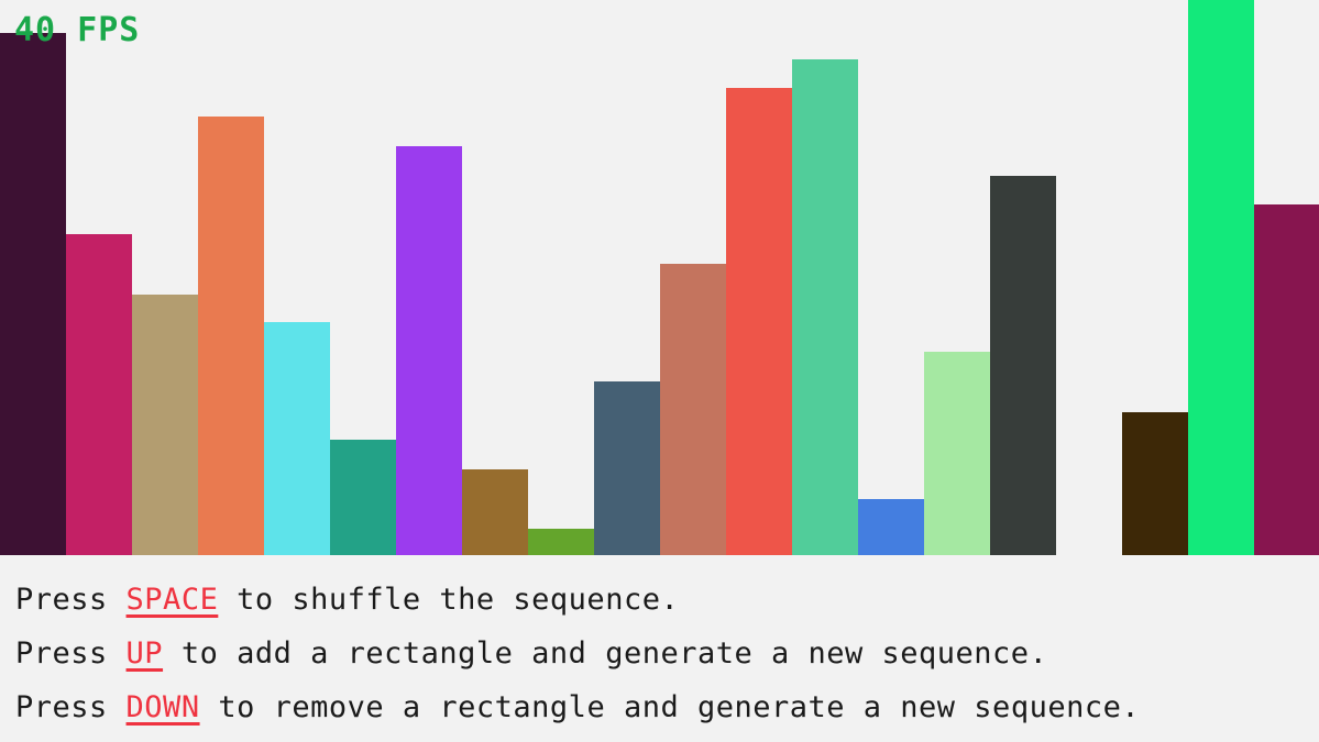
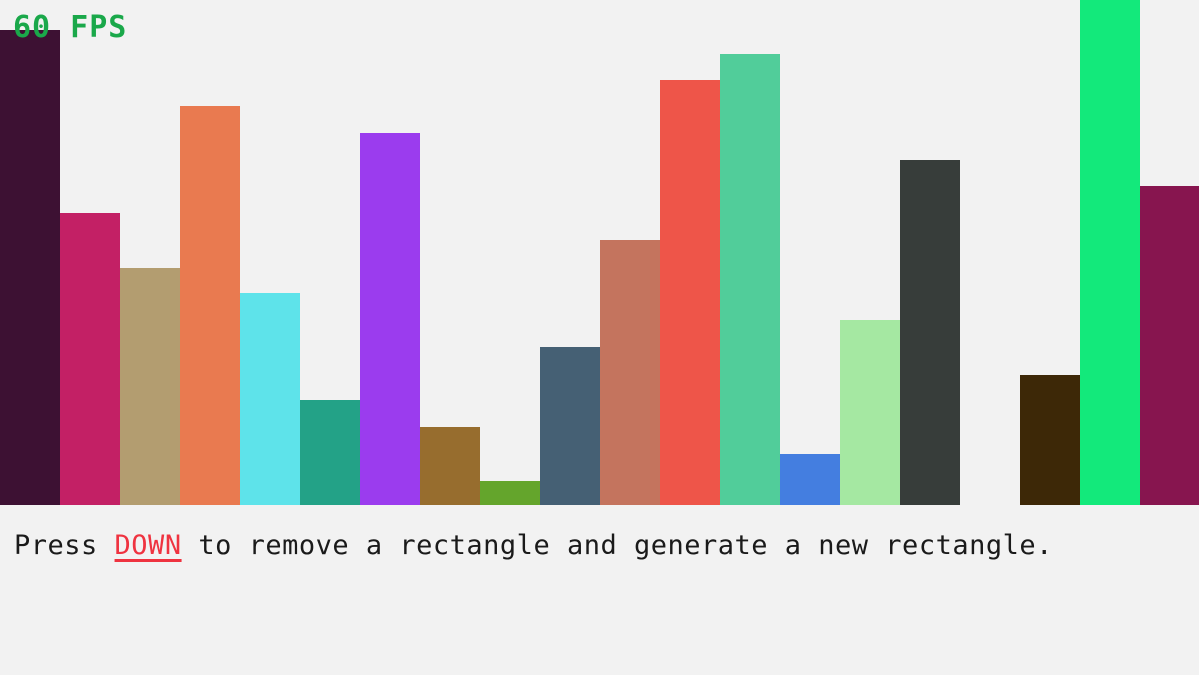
- 40 FPS
+ 60 FPS
- Press SPACE to shuffle the sequence.
- Press UP to add a rectangle and generate a new sequence.
- Press DOWN to remove a rectangle and generate a new sequence.
+ Press DOWN to remove a rectangle and generate a new rectangle.
